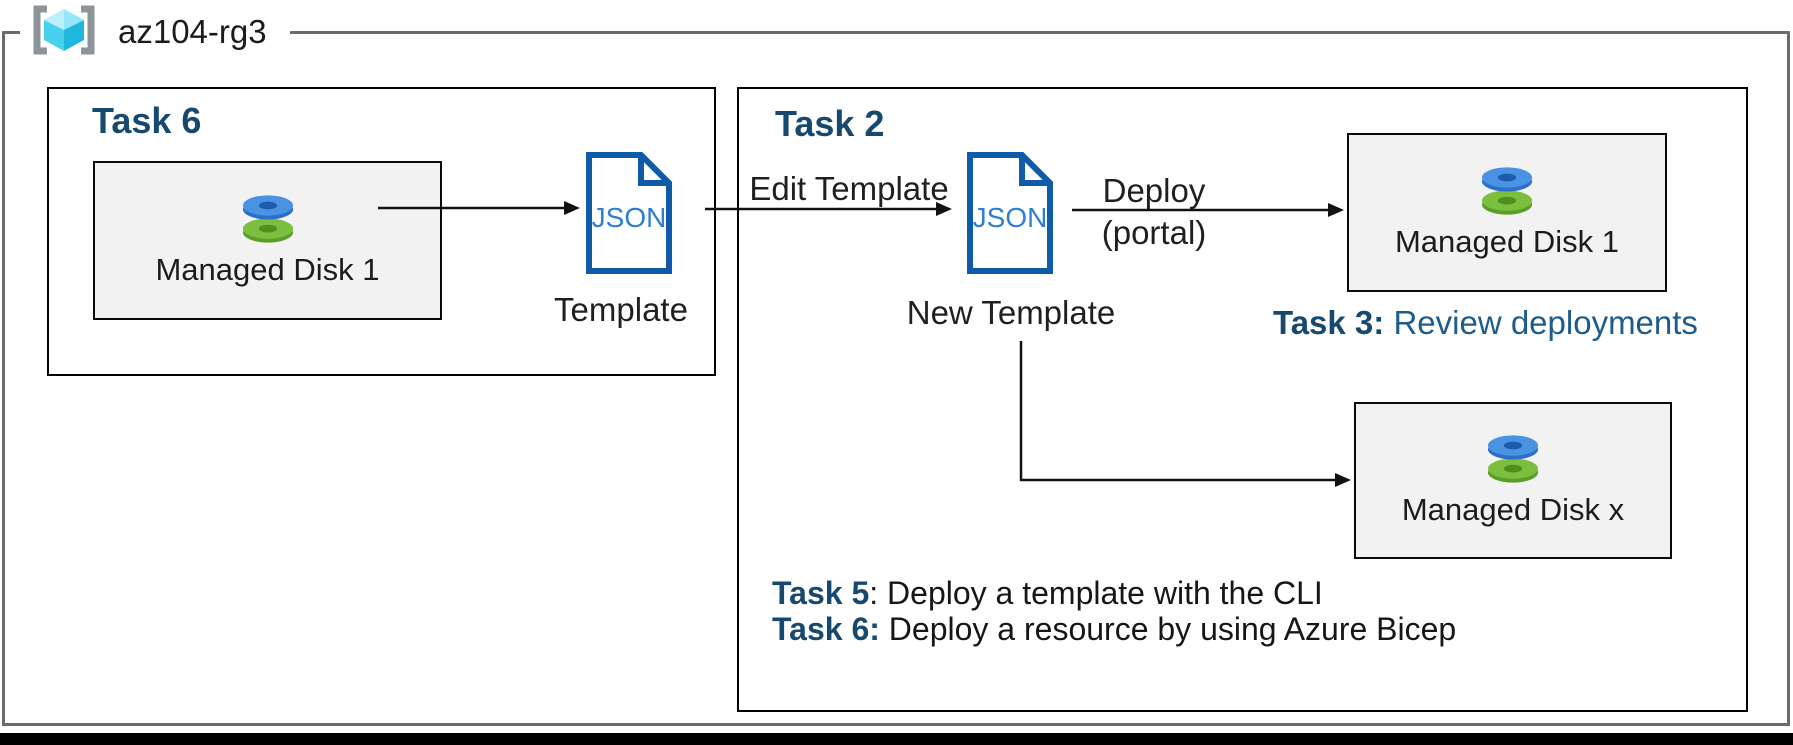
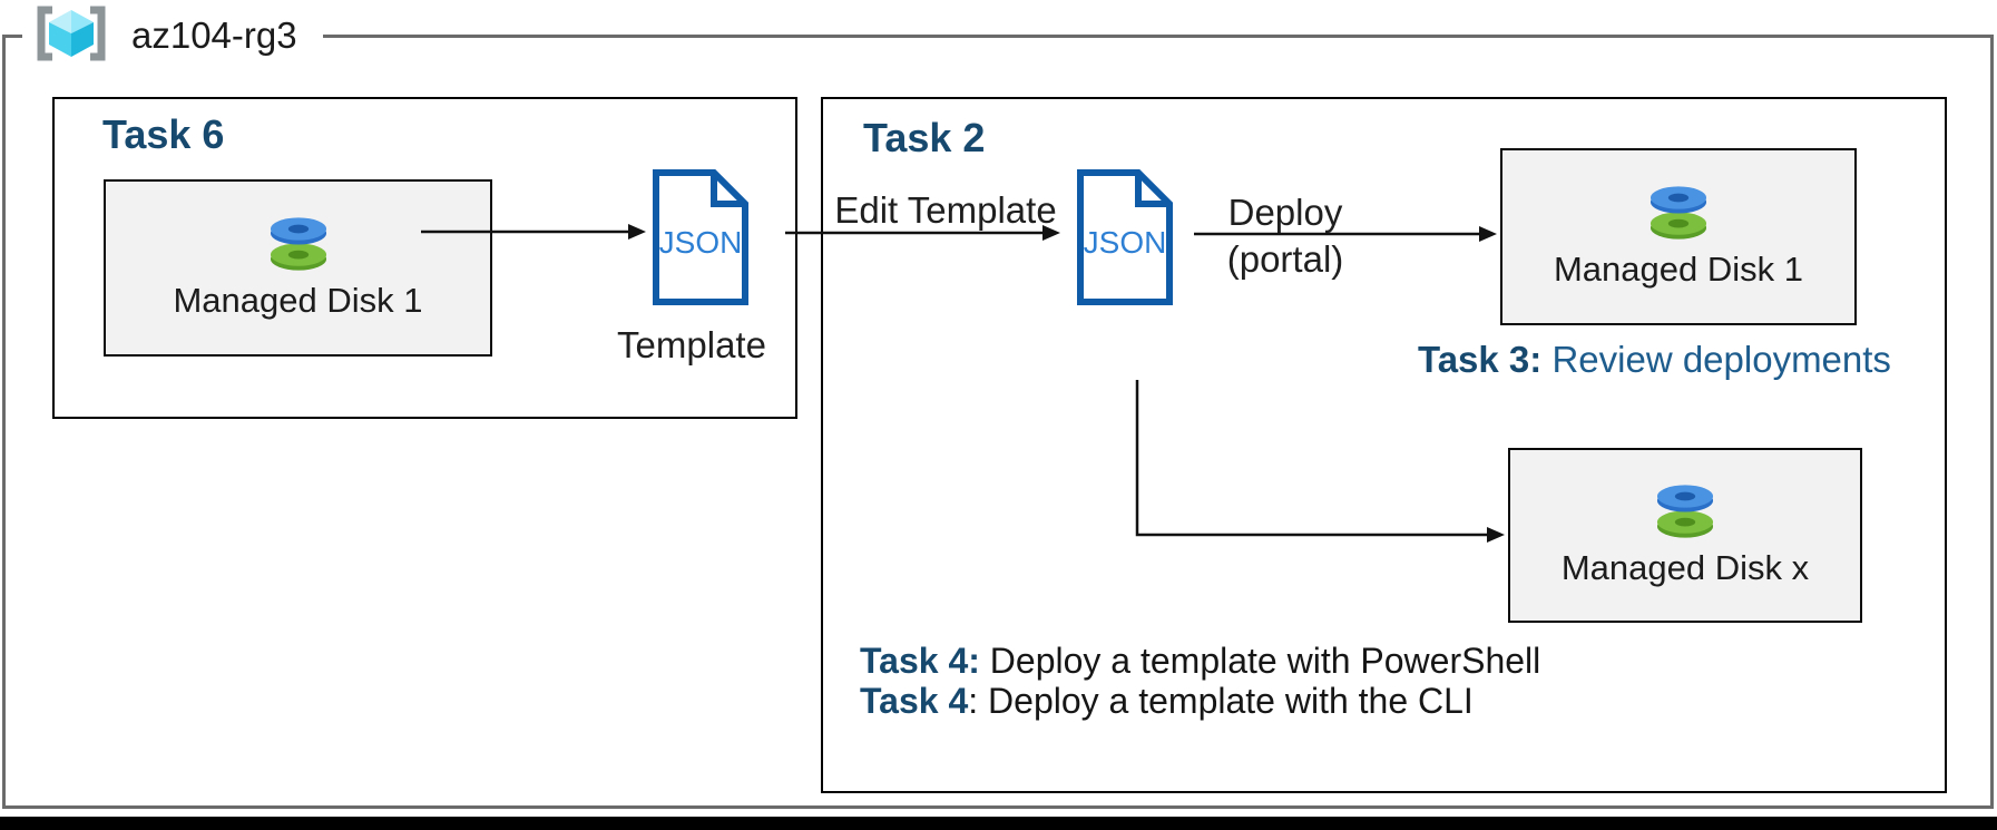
  az104-rg3
  Task 6
  Managed Disk 1
  JSON
  Template
  Task 2
  Edit Template
  JSON
- New Template
  Deploy
  (portal)
  Managed Disk 1
  Task 3: Review deployments
  Managed Disk x
+ Task 4: Deploy a template with PowerShell
- Task 5: Deploy a template with the CLI
+ Task 4: Deploy a template with the CLI
- Task 6: Deploy a resource by using Azure Bicep
